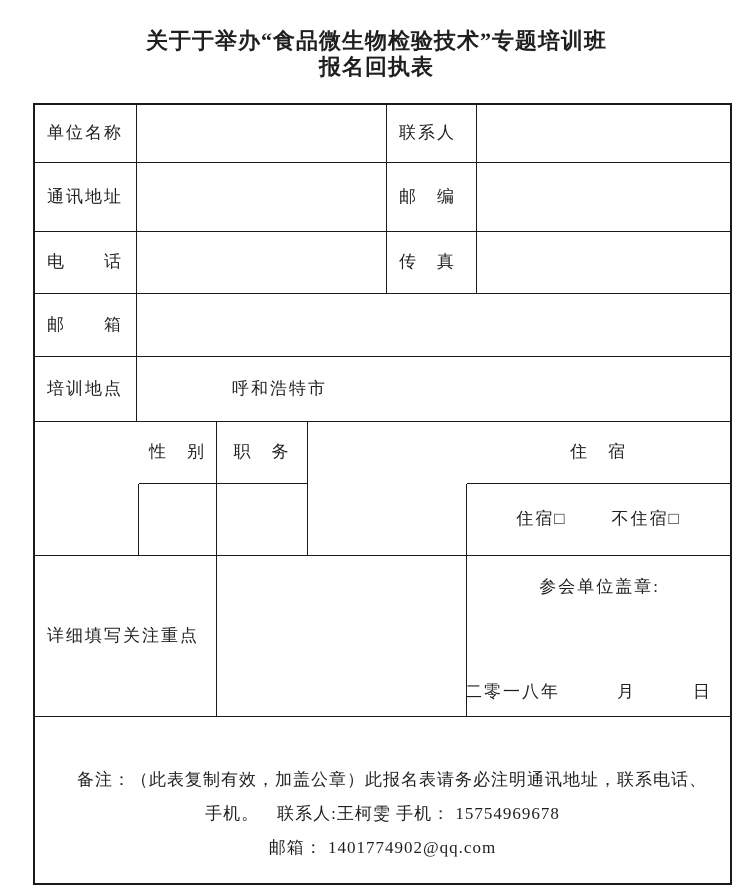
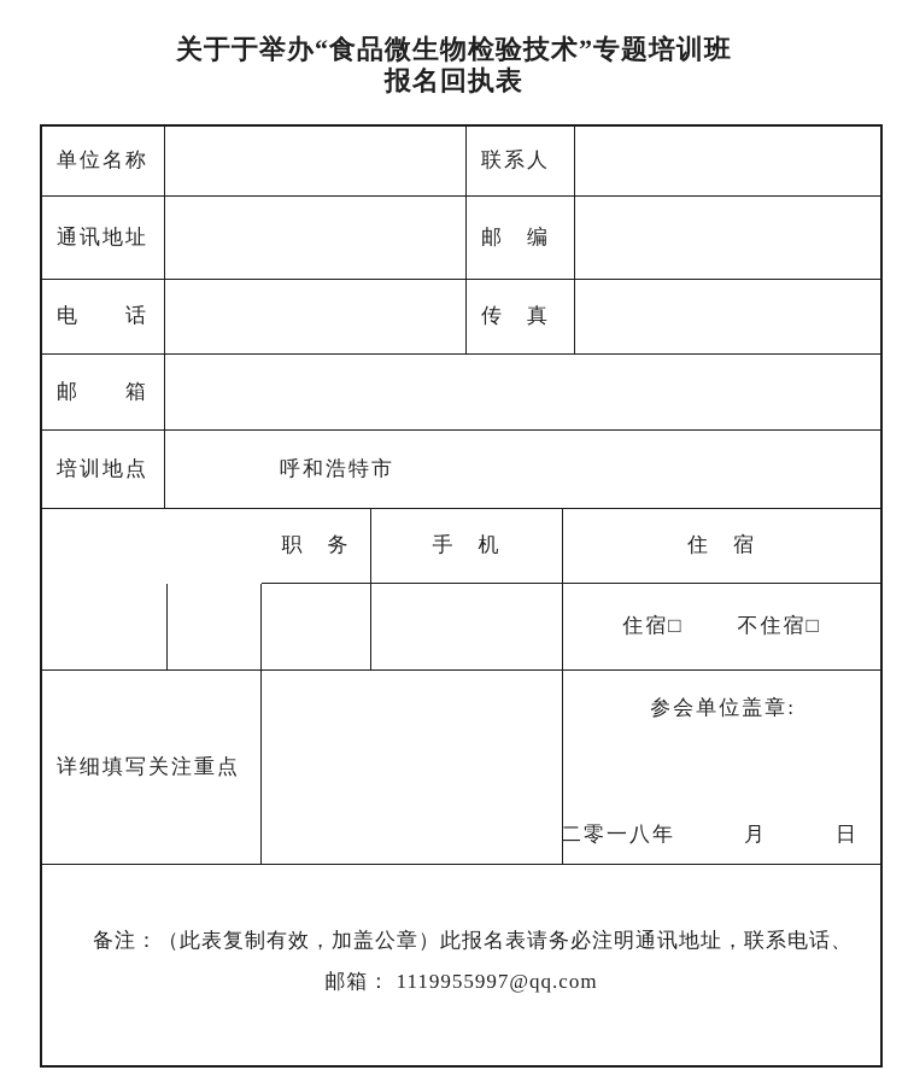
  关于于举办“食品微生物检验技术”专题培训班
  报名回执表
  单位名称
  联系人
  通讯地址
  邮 编
  电 话
  传 真
  邮 箱
  培训地点
  呼和浩特市
- 性 别
  职 务
+ 手 机
  住 宿
  住宿□
  不住宿□
  详细填写关注重点
  参会单位盖章:
  二零一八年 月 日
  备注：（此表复制有效，加盖公章）此报名表请务必注明通讯地址，联系电话、
- 手机。 联系人:王柯雯 手机： 15754969678
- 邮箱： 1401774902@qq.com
+ 邮箱： 1119955997@qq.com
